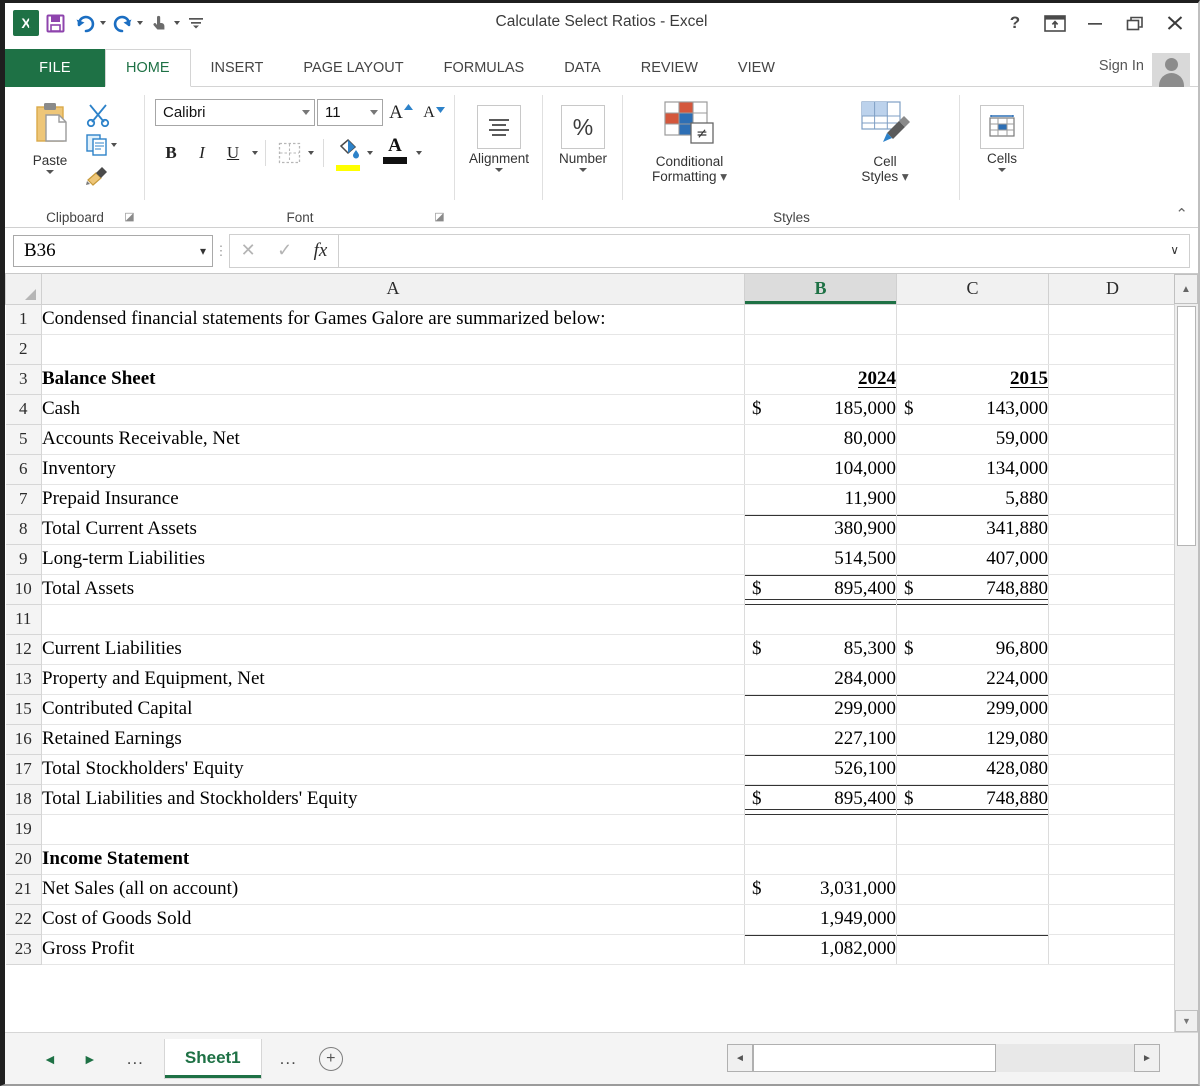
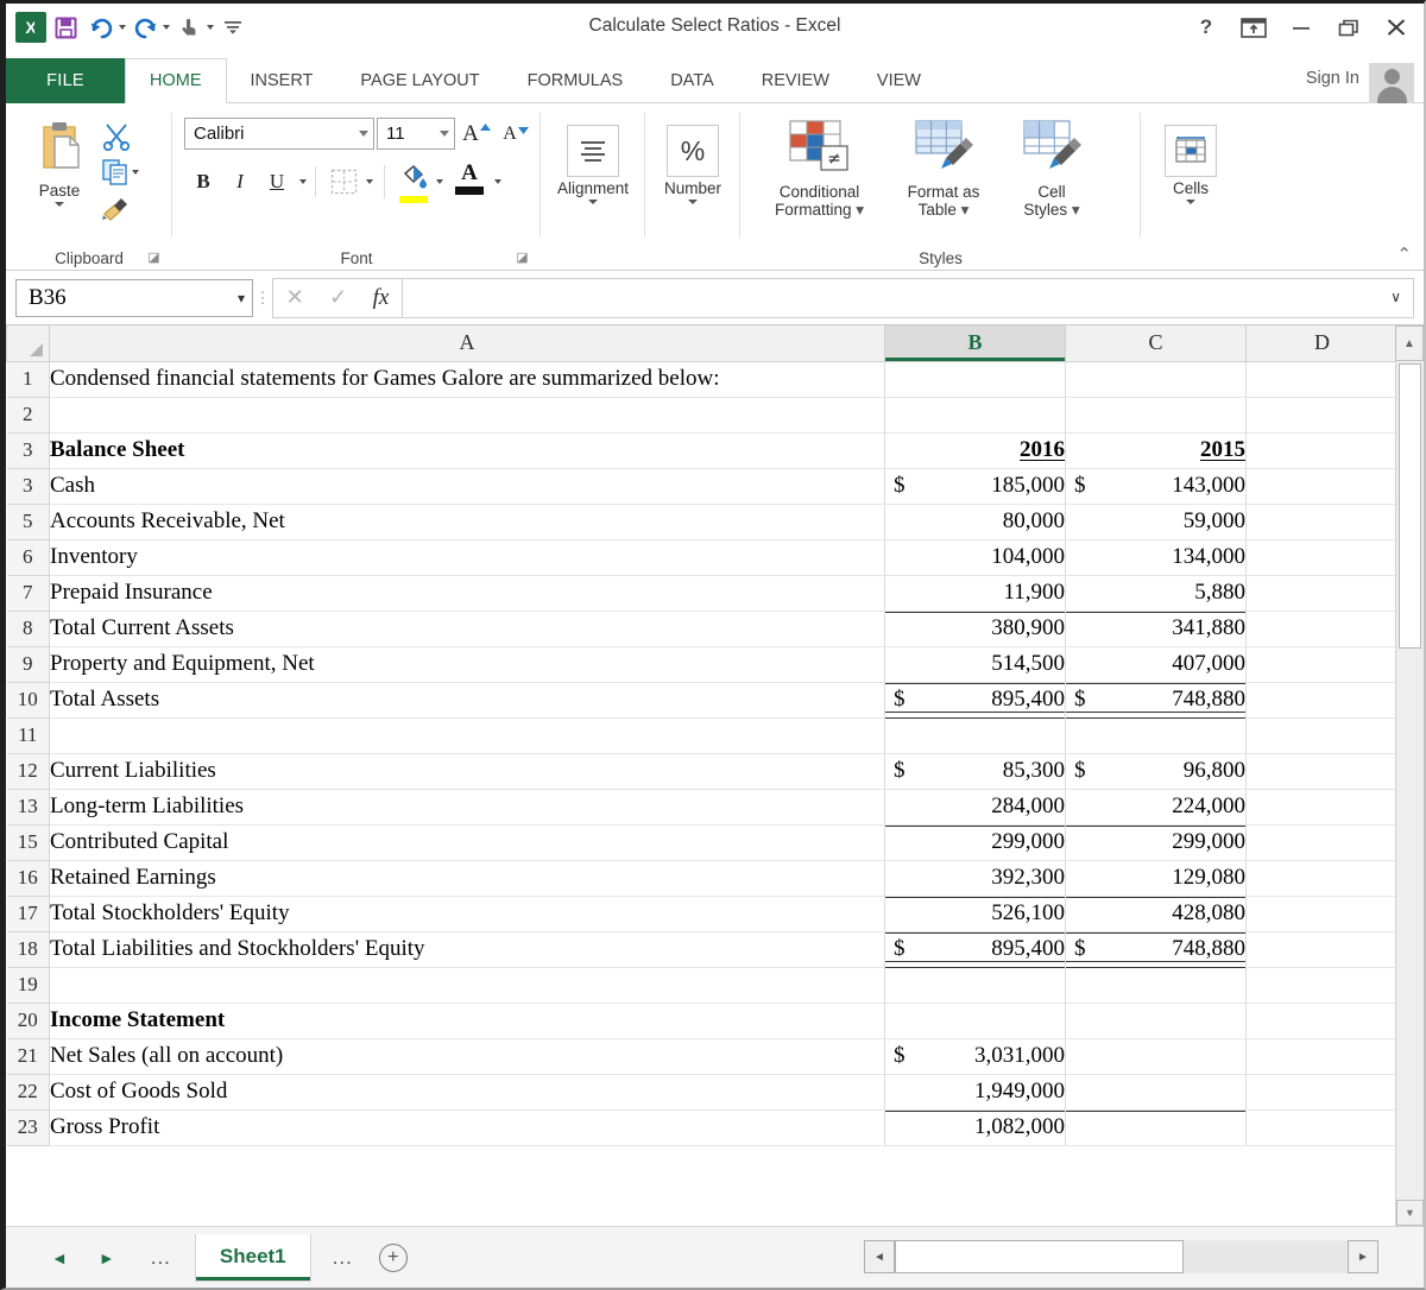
  X
  Calculate Select Ratios - Excel
  ?
  FILE
  HOME
  INSERT
  PAGE LAYOUT
  FORMULAS
  DATA
  REVIEW
  VIEW
  Sign In
  Paste
  Clipboard
  ◪
  Calibri
  11
  A
  A
  B
  I
  U
  A
  Font
  ◪
  Alignment
  %
  Number
  ≠
  Conditional
  Formatting ▾
+ Format as
+ Table ▾
  Cell
  Styles ▾
  Styles
  Cells
  ⌃
  B36
  ▾
  ⋮
  ✕
  ✓
  fx
  ∨
  	A	B	C	D
  1	Condensed financial statements for Games Galore are summarized below:
  2
- 3	Balance Sheet	2024	2015
+ 3	Balance Sheet	2016	2015
- 4	Cash	$ 185,000	$ 143,000
+ 3	Cash	$ 185,000	$ 143,000
  5	Accounts Receivable, Net	80,000	59,000
  6	Inventory	104,000	134,000
  7	Prepaid Insurance	11,900	5,880
  8	Total Current Assets	380,900	341,880
- 9	Long-term Liabilities	514,500	407,000
+ 9	Property and Equipment, Net	514,500	407,000
  10	Total Assets	$ 895,400	$ 748,880
  11
  12	Current Liabilities	$ 85,300	$ 96,800
- 13	Property and Equipment, Net	284,000	224,000
+ 13	Long-term Liabilities	284,000	224,000
  15	Contributed Capital	299,000	299,000
- 16	Retained Earnings	227,100	129,080
+ 16	Retained Earnings	392,300	129,080
  17	Total Stockholders' Equity	526,100	428,080
  18	Total Liabilities and Stockholders' Equity	$ 895,400	$ 748,880
  19
  20	Income Statement
  21	Net Sales (all on account)	$ 3,031,000
  22	Cost of Goods Sold	1,949,000
  23	Gross Profit	1,082,000
  ▲
  ▼
  ◄
  ►
  ...
  Sheet1
  ...
  +
  ◄
  ►
